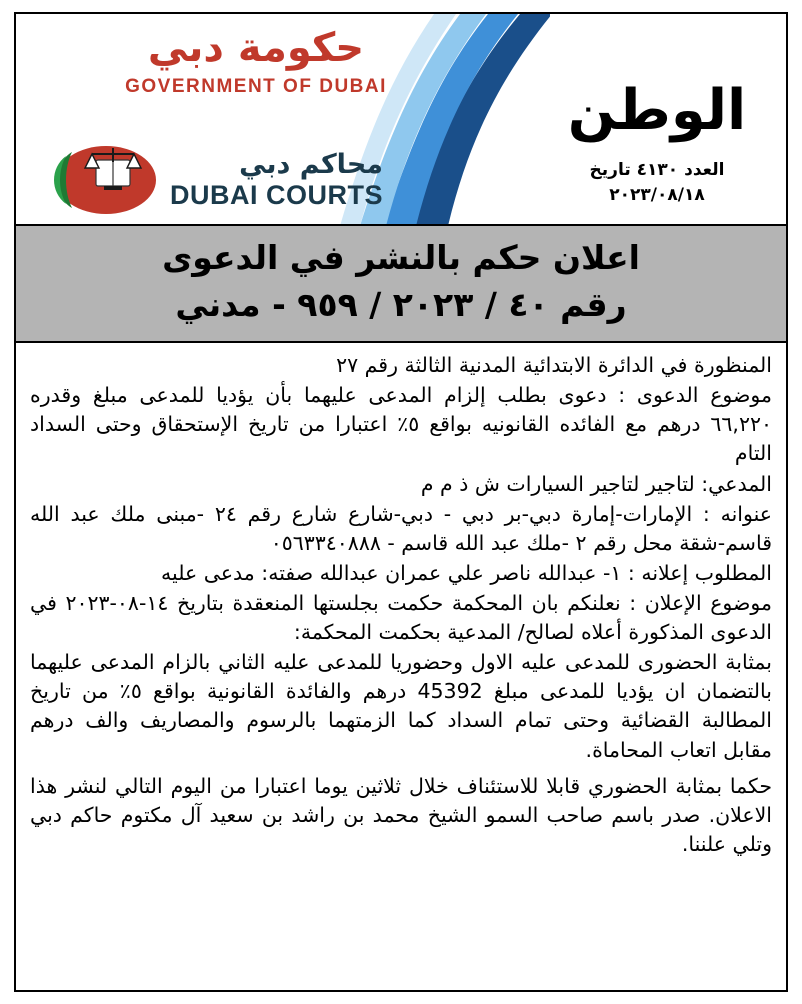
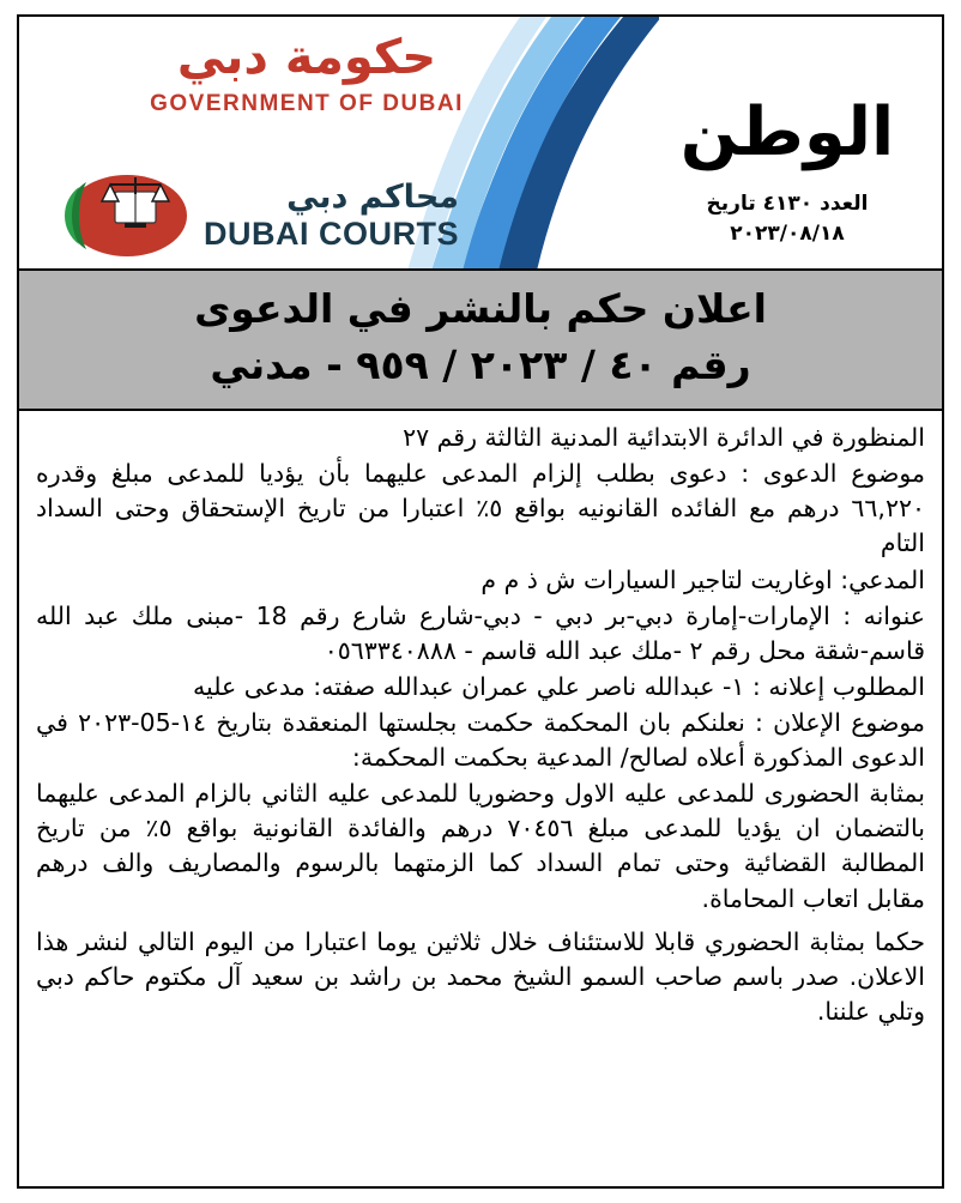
  حكومة دبي
  GOVERNMENT OF DUBAI
  محاكم دبي
  DUBAI COURTS
  الوطن
  العدد ٤١٣٠ تاريخ ٢٠٢٣/٠٨/١٨
  اعلان حكم بالنشر في الدعوى
  رقم ٤٠ / ٢٠٢٣ / ٩٥٩ - مدني
  المنظورة في الدائرة الابتدائية المدنية الثالثة رقم ٢٧
  موضوع الدعوى : دعوى بطلب إلزام المدعى عليهما بأن يؤديا للمدعى مبلغ وقدره ٦٦,٢٢٠ درهم مع الفائده القانونيه بواقع ٥٪ اعتبارا من تاريخ الإستحقاق وحتى السداد التام
- المدعي: لتاجير لتاجير السيارات ش ذ م م
+ المدعي: اوغاريت لتاجير السيارات ش ذ م م
- عنوانه : الإمارات-إمارة دبي-بر دبي - دبي-شارع شارع رقم ٢٤ -مبنى ملك عبد الله قاسم-شقة محل رقم ٢ -ملك عبد الله قاسم - ٠٥٦٣٣٤٠٨٨٨
+ عنوانه : الإمارات-إمارة دبي-بر دبي - دبي-شارع شارع رقم 18 -مبنى ملك عبد الله قاسم-شقة محل رقم ٢ -ملك عبد الله قاسم - ٠٥٦٣٣٤٠٨٨٨
  المطلوب إعلانه : ١- عبدالله ناصر علي عمران عبدالله صفته: مدعى عليه
- موضوع الإعلان : نعلنكم بان المحكمة حكمت بجلستها المنعقدة بتاريخ ١٤-٠٨-٢٠٢٣ في الدعوى المذكورة أعلاه لصالح/ المدعية بحكمت المحكمة:
+ موضوع الإعلان : نعلنكم بان المحكمة حكمت بجلستها المنعقدة بتاريخ ١٤-05-٢٠٢٣ في الدعوى المذكورة أعلاه لصالح/ المدعية بحكمت المحكمة:
- بمثابة الحضورى للمدعى عليه الاول وحضوريا للمدعى عليه الثاني بالزام المدعى عليهما بالتضمان ان يؤديا للمدعى مبلغ 45392 درهم والفائدة القانونية بواقع ٥٪ من تاريخ المطالبة القضائية وحتى تمام السداد كما الزمتهما بالرسوم والمصاريف والف درهم مقابل اتعاب المحاماة.
+ بمثابة الحضورى للمدعى عليه الاول وحضوريا للمدعى عليه الثاني بالزام المدعى عليهما بالتضمان ان يؤديا للمدعى مبلغ ٧٠٤٥٦ درهم والفائدة القانونية بواقع ٥٪ من تاريخ المطالبة القضائية وحتى تمام السداد كما الزمتهما بالرسوم والمصاريف والف درهم مقابل اتعاب المحاماة.
  حكما بمثابة الحضوري قابلا للاستئناف خلال ثلاثين يوما اعتبارا من اليوم التالي لنشر هذا الاعلان. صدر باسم صاحب السمو الشيخ محمد بن راشد بن سعيد آل مكتوم حاكم دبي وتلي علننا.
